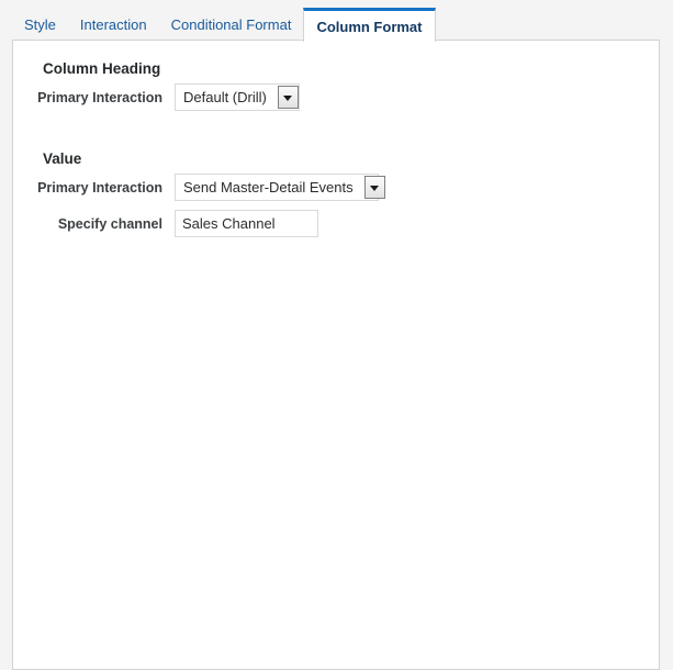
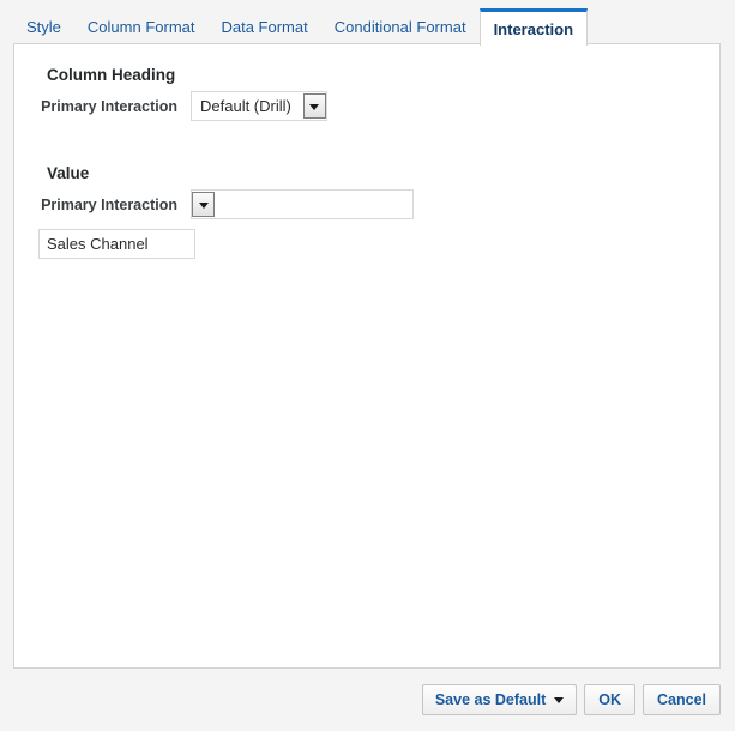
  Style
- Interaction
+ Column Format
+ Data Format
  Conditional Format
- Column Format
+ Interaction
  Column Heading
  Primary Interaction
  Default (Drill)
  Value
  Primary Interaction
- Send Master-Detail Events
- Specify channel
  Sales Channel
+ Save as Default
+ OK
+ Cancel
